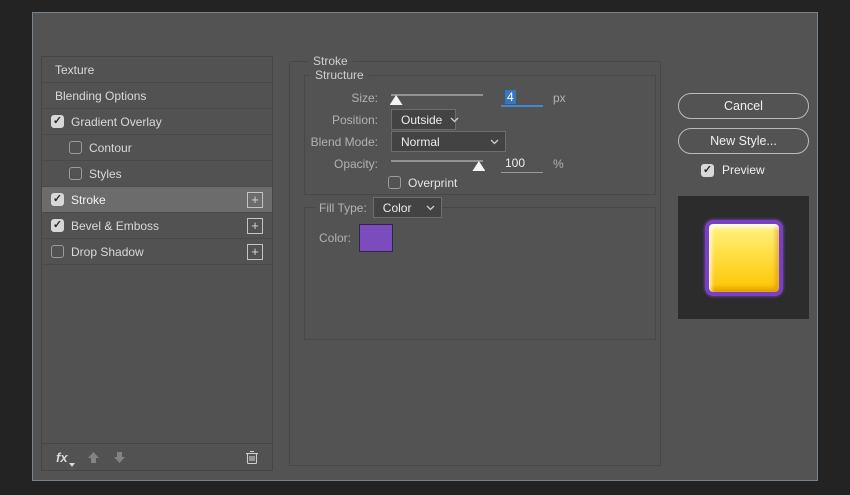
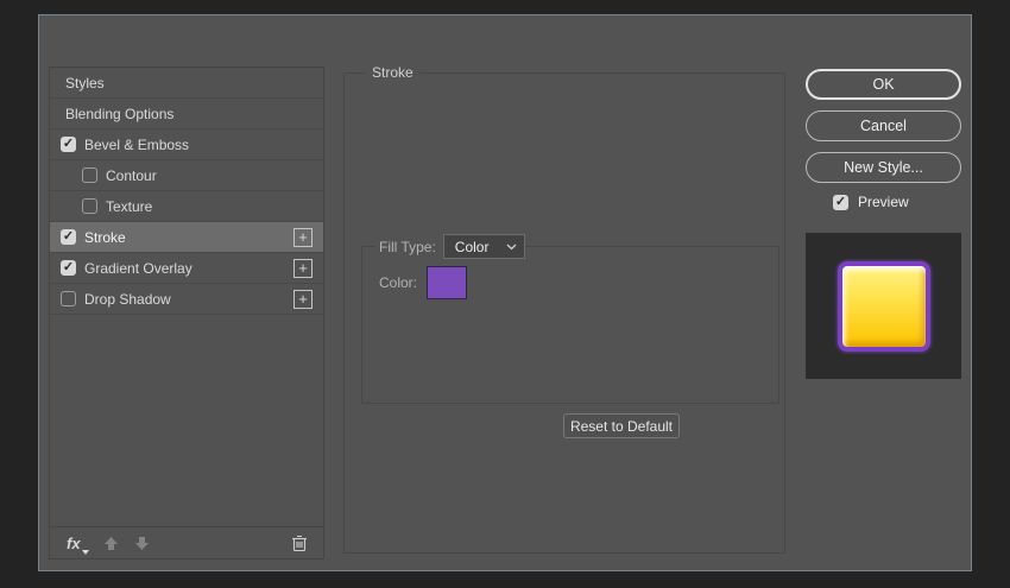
- Texture
+ Styles
  Blending Options
  ✓
- Gradient Overlay
+ Bevel & Emboss
  Contour
- Styles
+ Texture
  ✓
  Stroke
  +
  ✓
- Bevel & Emboss
+ Gradient Overlay
  +
  Drop Shadow
  +
  fx
  Stroke
- Structure
- Size:
- 4
- px
- Position:
- Outside
- Blend Mode:
- Normal
- Opacity:
- 100
- %
- Overprint
  Fill Type:
  Color
  Color:
+ Reset to Default
+ OK
  Cancel
  New Style...
  ✓
  Preview
